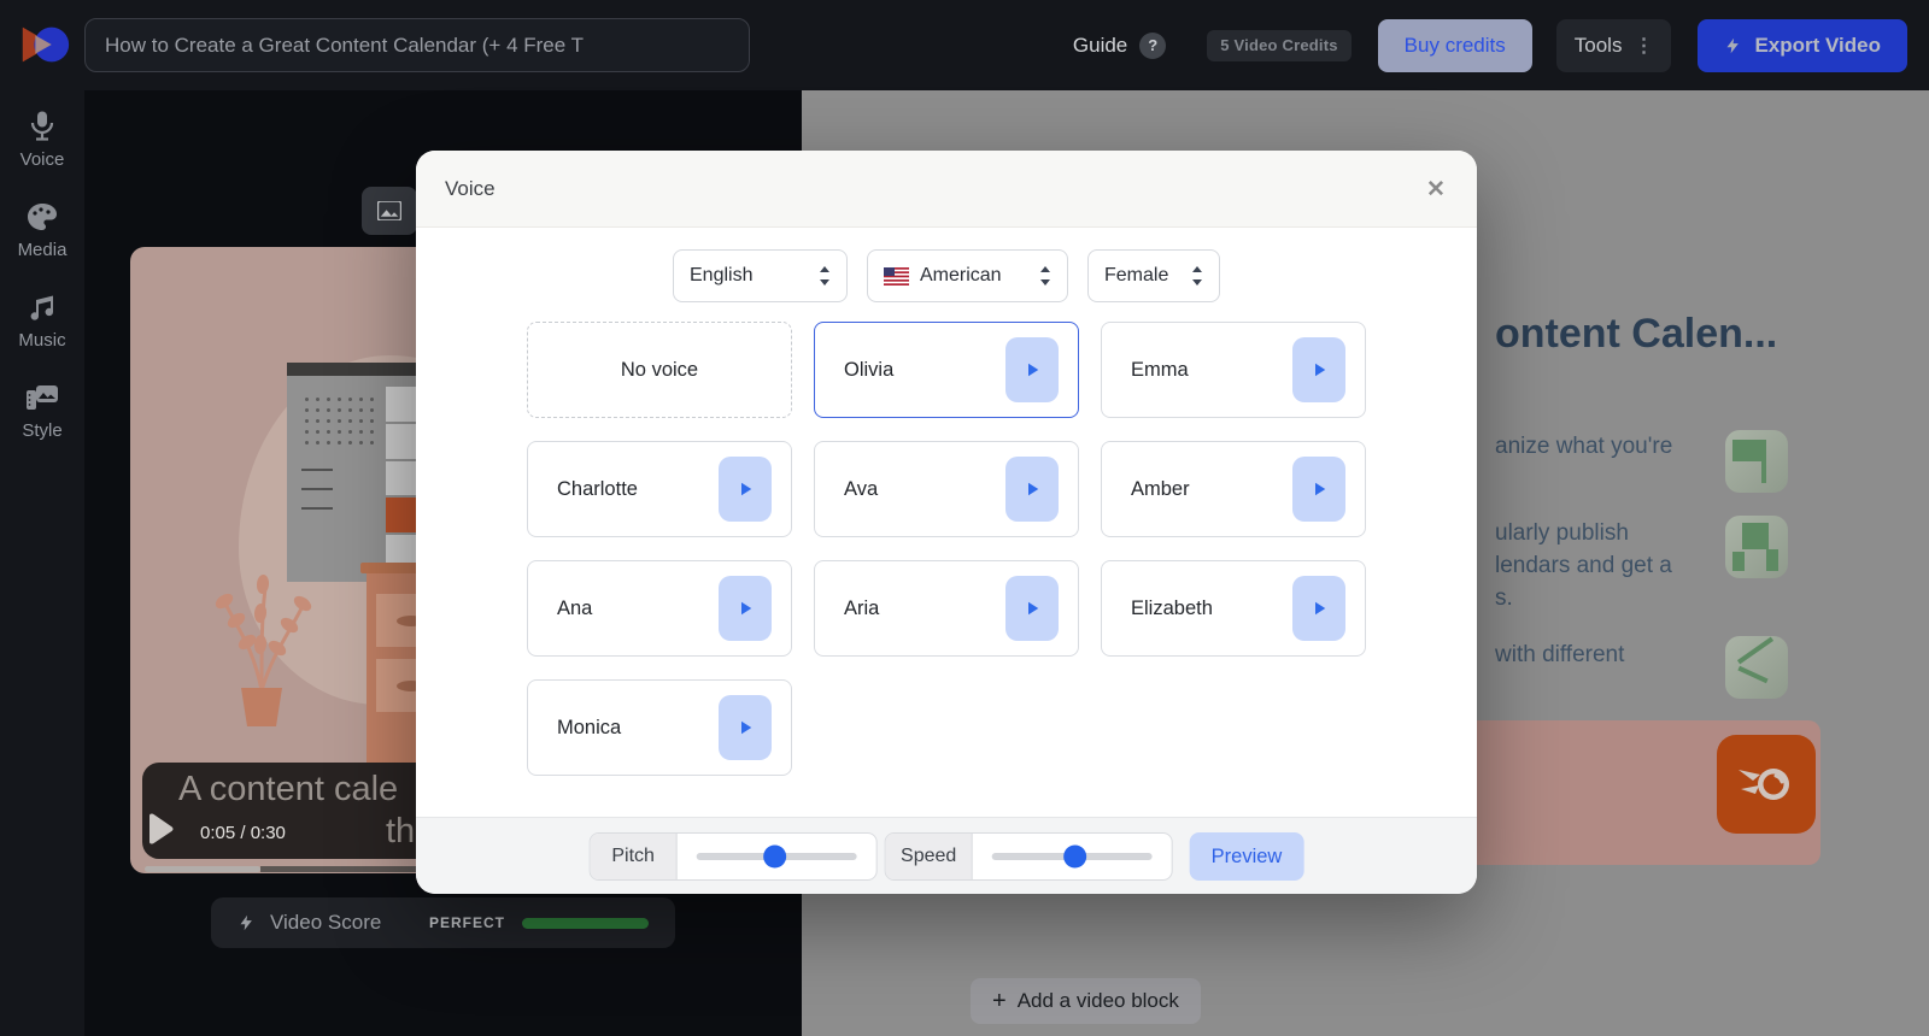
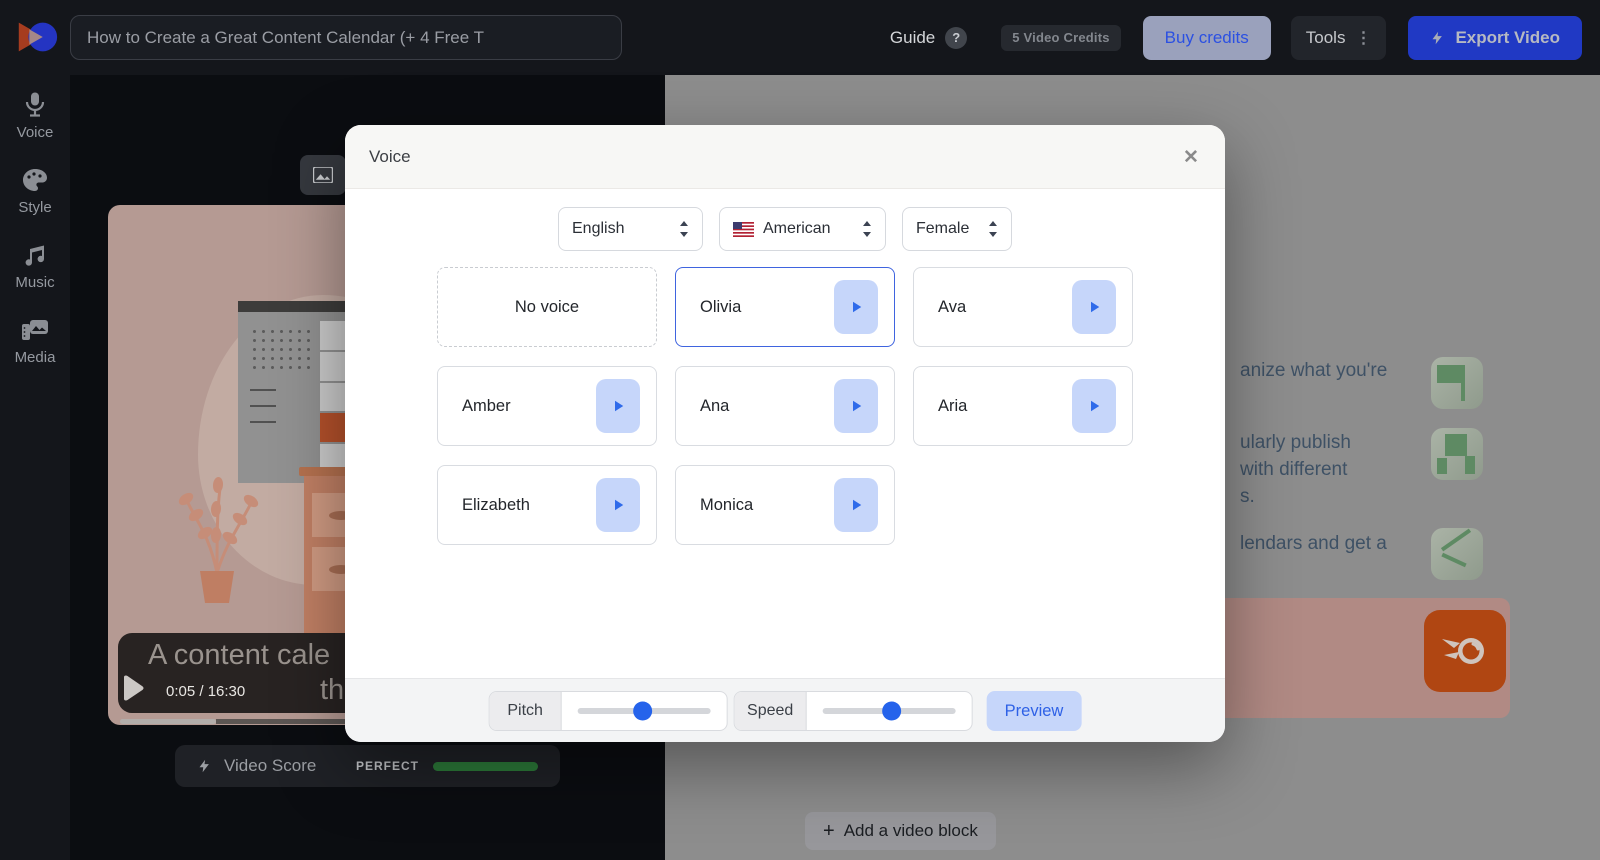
  How to Create a Great Content Calendar (+ 4 Free T
  Guide
  ?
  5 Video Credits
  Buy credits
  Tools
  ⋮
  Export Video
  Voice
- Media
+ Style
  Music
- Style
+ Media
  A content cale
- 0:05 / 0:30
+ 0:05 / 16:30
  Video Score
  PERFECT
- ontent Calen...
  anize what you're
  ularly publish
- lendars and get a
+ with different
  s.
- with different
+ lendars and get a
  +
  Add a video block
  Voice
  ✕
  English
  American
  Female
  No voice
  Olivia
- Emma
- Charlotte
  Ava
  Amber
  Ana
  Aria
  Elizabeth
  Monica
  Pitch
  Speed
  Preview
